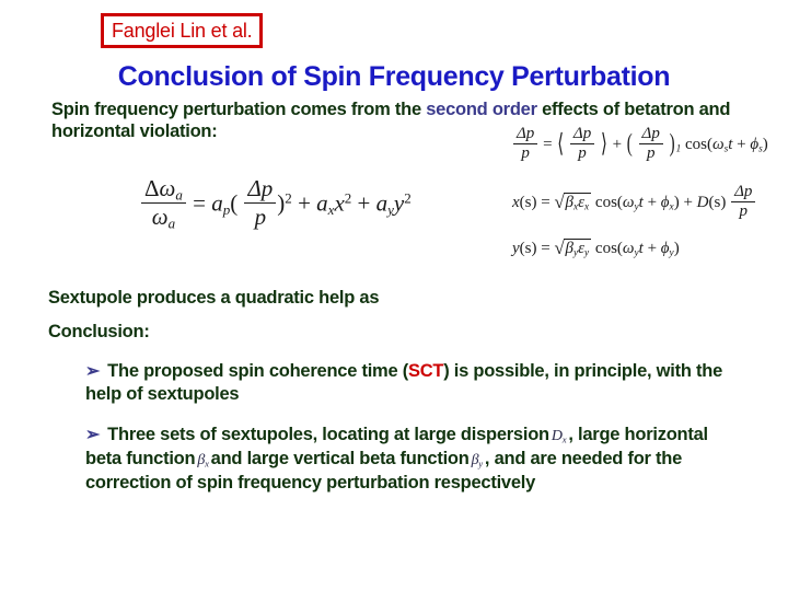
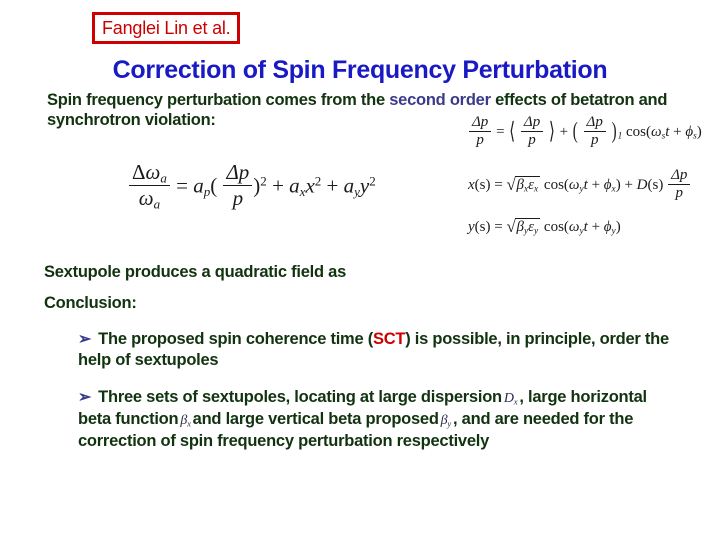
  Fanglei Lin et al.
- Conclusion of Spin Frequency Perturbation
+ Correction of Spin Frequency Perturbation
- Spin frequency perturbation comes from the second order effects of betatron and horizontal violation:
+ Spin frequency perturbation comes from the second order effects of betatron and synchrotron violation:
  Δp
  p
  = ⟨
  Δp
  p
  ⟩ + (
  Δp
  p
  )1 cos(ωst + ϕs)
  x(s) = βxεx cos(ωyt + ϕx) + D(s)
  Δp
  p
  y(s) = βyεy cos(ωyt + ϕy)
  Δωa
  ωa
  = ap(
  Δp
  p
  )2 + axx2 + ayy2
- Sextupole produces a quadratic help as
+ Sextupole produces a quadratic field as
  Conclusion:
- ➢ The proposed spin coherence time (SCT) is possible, in principle, with the help of sextupoles
+ ➢ The proposed spin coherence time (SCT) is possible, in principle, order the help of sextupoles
- ➢ Three sets of sextupoles, locating at large dispersion Dx , large horizontal beta function βx and large vertical beta function βy , and are needed for the correction of spin frequency perturbation respectively
+ ➢ Three sets of sextupoles, locating at large dispersion Dx , large horizontal beta function βx and large vertical beta proposed βy , and are needed for the correction of spin frequency perturbation respectively
